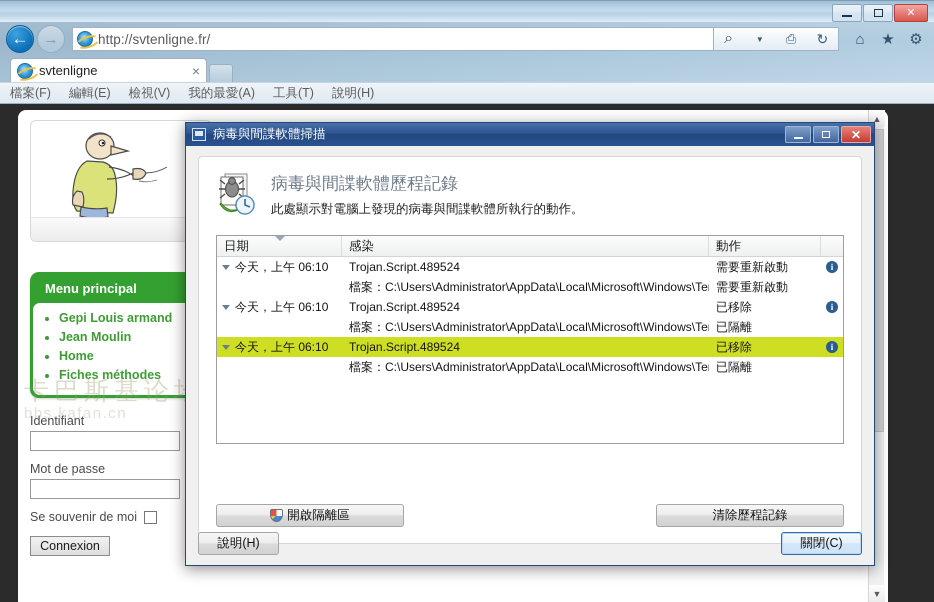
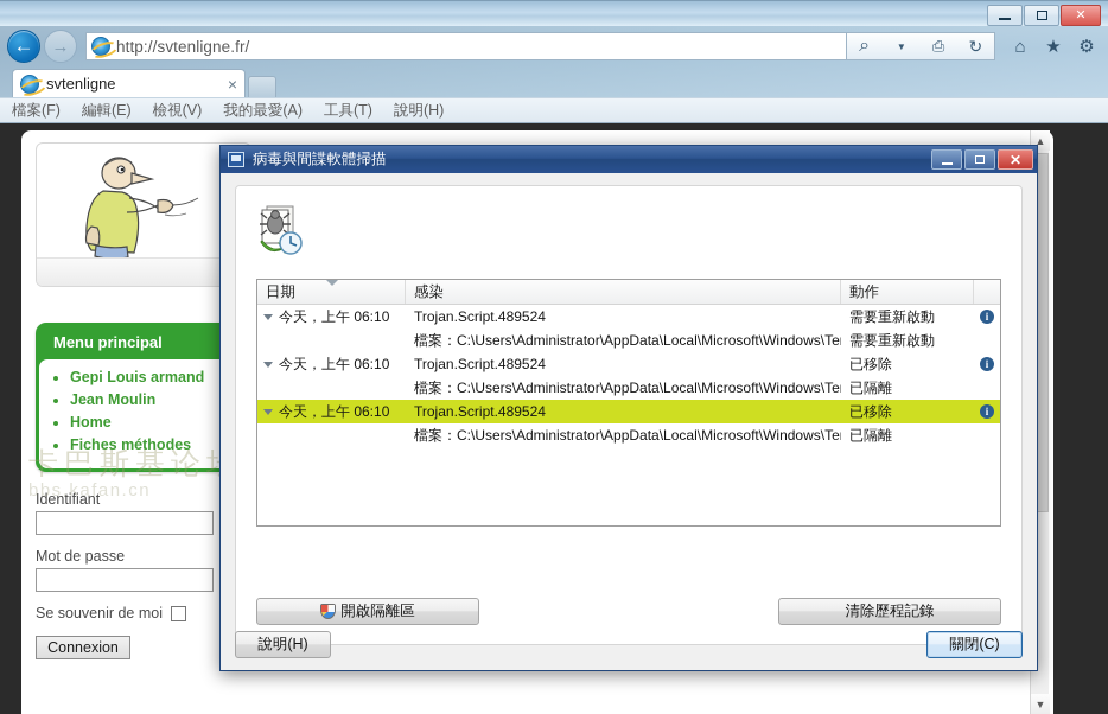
  ✕
  ←
  →
  http://svtenligne.fr/
  ⌕
  ▼
  ⎙
  ↻
  ⌂
  ★
  ⚙
  svtenligne
  ×
  檔案(F)
  編輯(E)
  檢視(V)
  我的最愛(A)
  工具(T)
  說明(H)
  Menu principal
  Gepi Louis armand
  Jean Moulin
  Home
  Fiches méthodes
  Identifiant
  Mot de passe
  Se souvenir de moi
  Connexion
  卡巴斯基论
  bbs.kafan.cn
  ▲
  ▼
  病毒與間諜軟體掃描
  ✕
- 病毒與間諜軟體歷程記錄
- 此處顯示對電腦上發現的病毒與間諜軟體所執行的動作。
  日期
  感染
  動作
  今天，上午 06:10
  Trojan.Script.489524
  需要重新啟動
  i
  檔案：C:\Users\Administrator\AppData\Local\Microsoft\Windows\Te
  需要重新啟動
  今天，上午 06:10
  Trojan.Script.489524
  已移除
  i
  檔案：C:\Users\Administrator\AppData\Local\Microsoft\Windows\Te
  已隔離
  今天，上午 06:10
  Trojan.Script.489524
  已移除
  i
  檔案：C:\Users\Administrator\AppData\Local\Microsoft\Windows\Te
  已隔離
  開啟隔離區
  清除歷程記錄
  說明(H)
  關閉(C)
